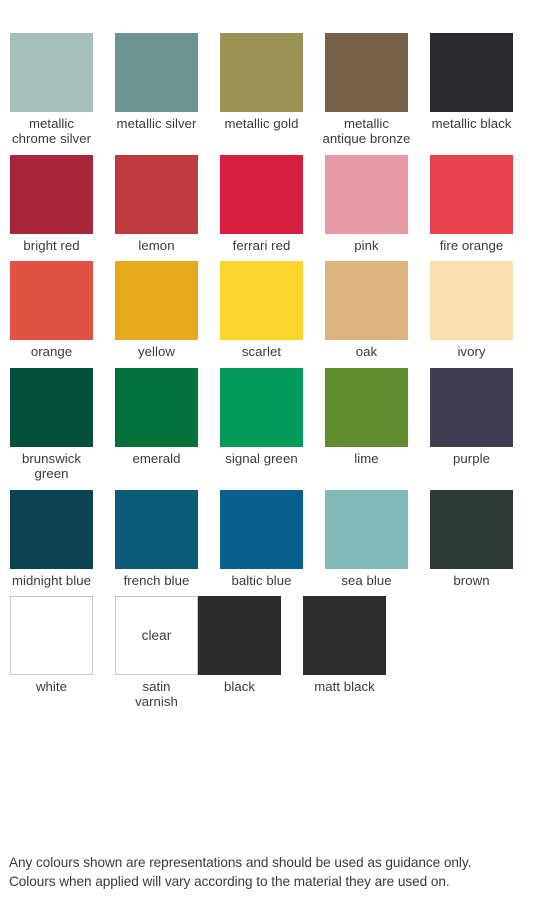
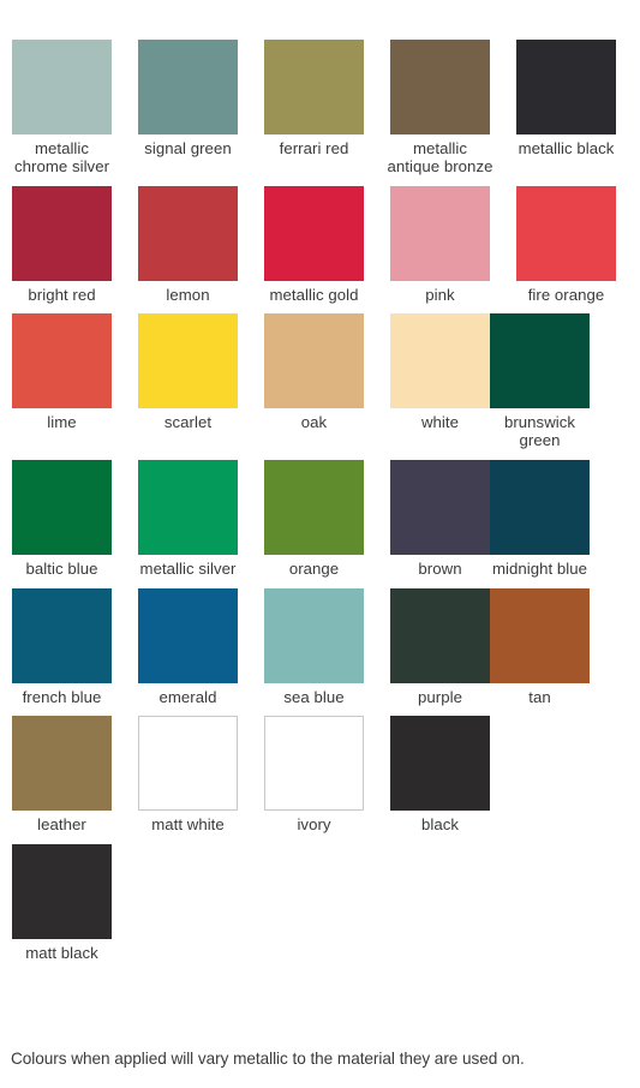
  metallic
  chrome silver
- metallic silver
+ signal green
- metallic gold
+ ferrari red
  metallic
  antique bronze
  metallic black
  bright red
  lemon
- ferrari red
+ metallic gold
  pink
  fire orange
- orange
+ lime
- yellow
  scarlet
  oak
- ivory
+ white
  brunswick
  green
- emerald
+ baltic blue
- signal green
+ metallic silver
- lime
+ orange
- purple
+ brown
  midnight blue
  french blue
- baltic blue
+ emerald
  sea blue
- brown
+ purple
+ tan
+ leather
+ matt white
- white
+ ivory
- clear
- satin
- varnish
  black
  matt black
- Any colours shown are representations and should be used as guidance only.
- Colours when applied will vary according to the material they are used on.
+ Colours when applied will vary metallic to the material they are used on.
